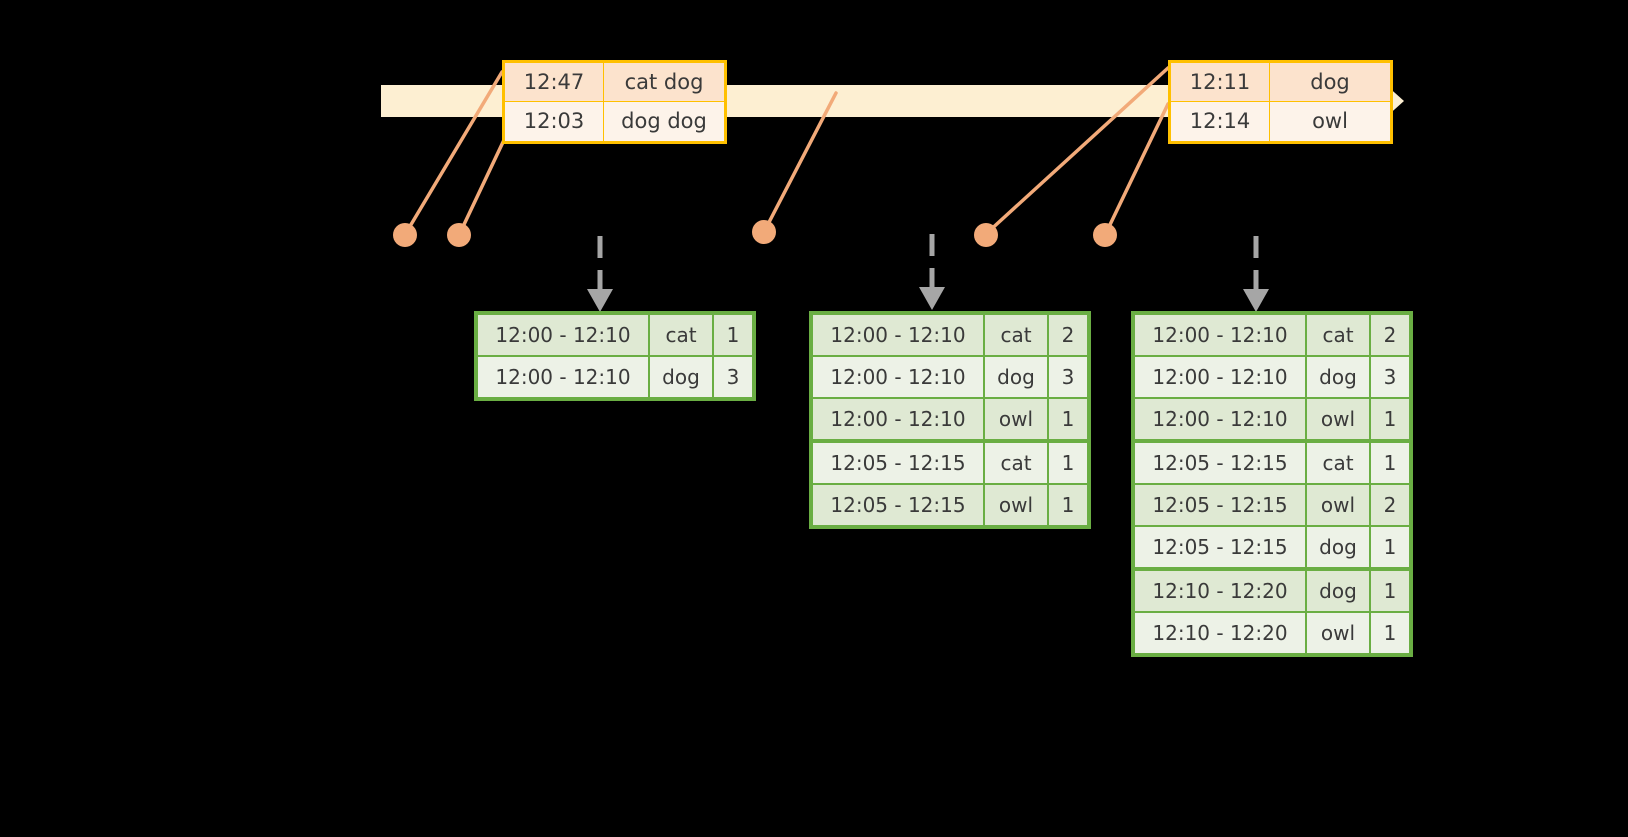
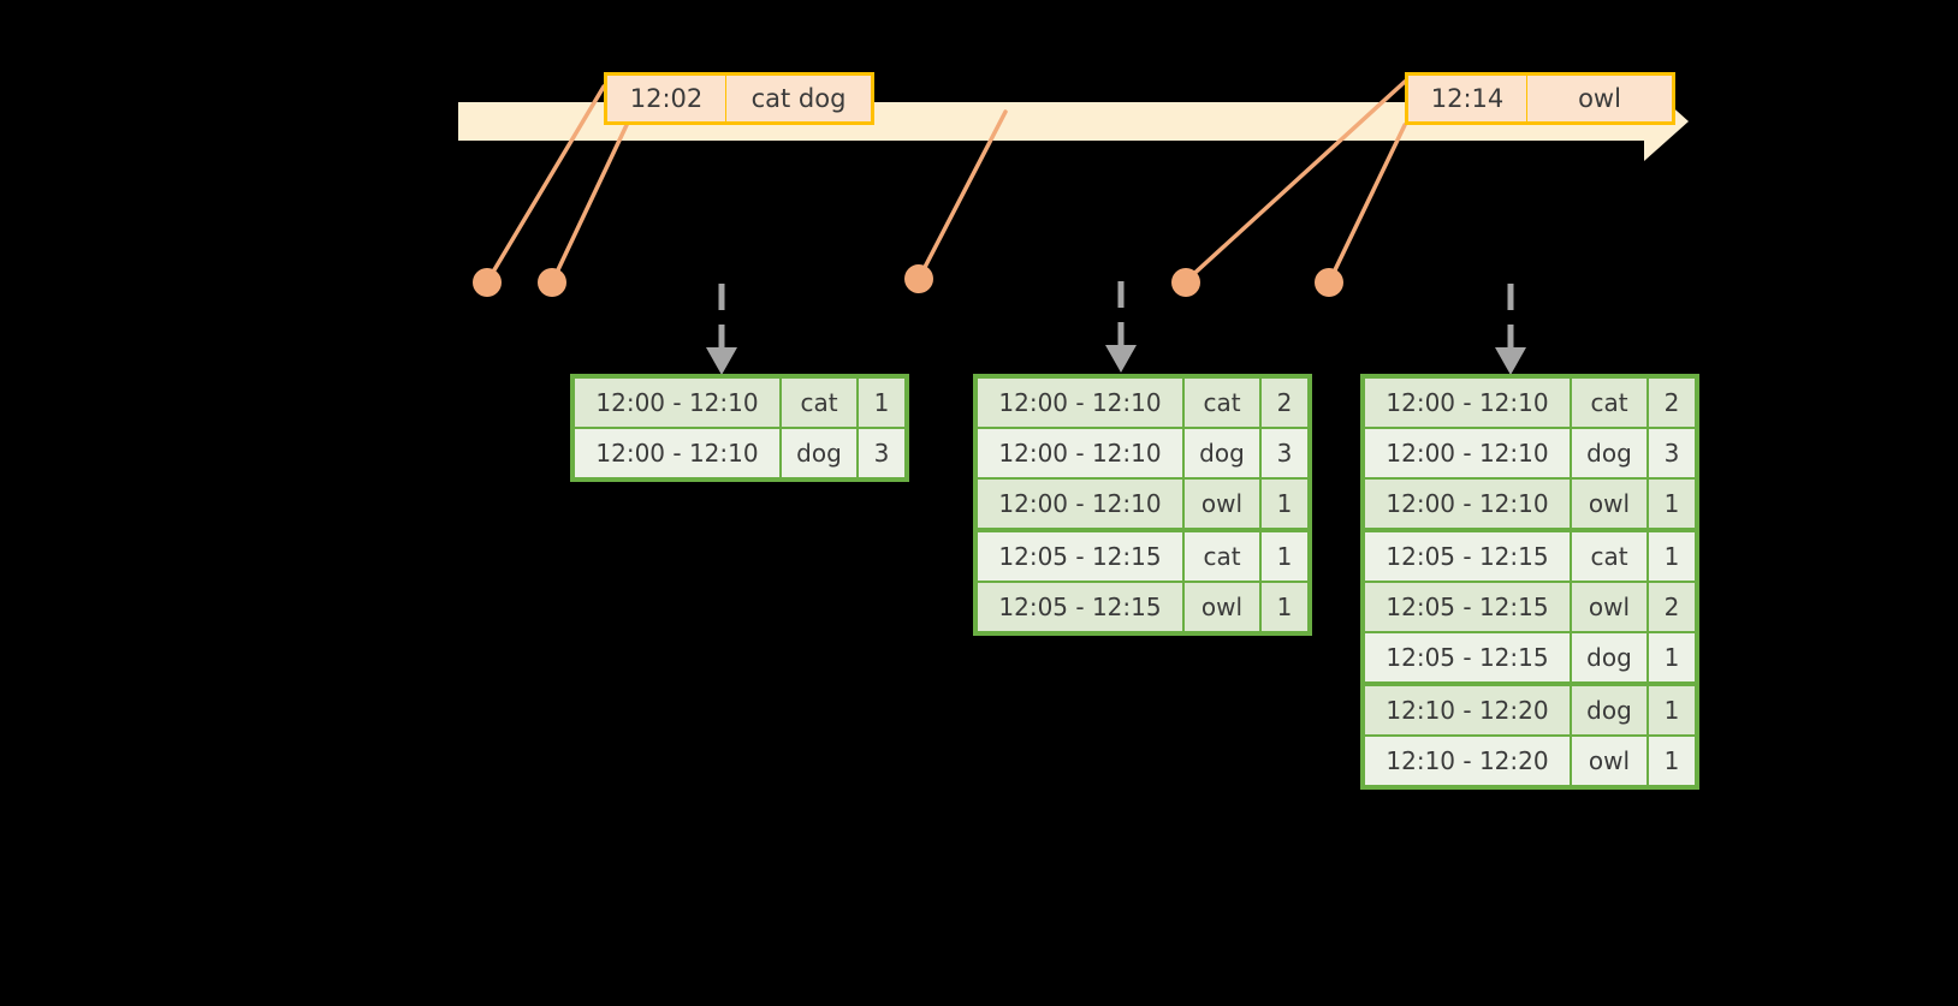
- 12:47	cat dog
+ 12:02	cat dog
- 12:03	dog dog
- 12:11	dog
  12:14	owl
  12:00 - 12:10	cat	1
  12:00 - 12:10	dog	3
  12:00 - 12:10	cat	2
  12:00 - 12:10	dog	3
  12:00 - 12:10	owl	1
  12:05 - 12:15	cat	1
  12:05 - 12:15	owl	1
  12:00 - 12:10	cat	2
  12:00 - 12:10	dog	3
  12:00 - 12:10	owl	1
  12:05 - 12:15	cat	1
  12:05 - 12:15	owl	2
  12:05 - 12:15	dog	1
  12:10 - 12:20	dog	1
  12:10 - 12:20	owl	1
